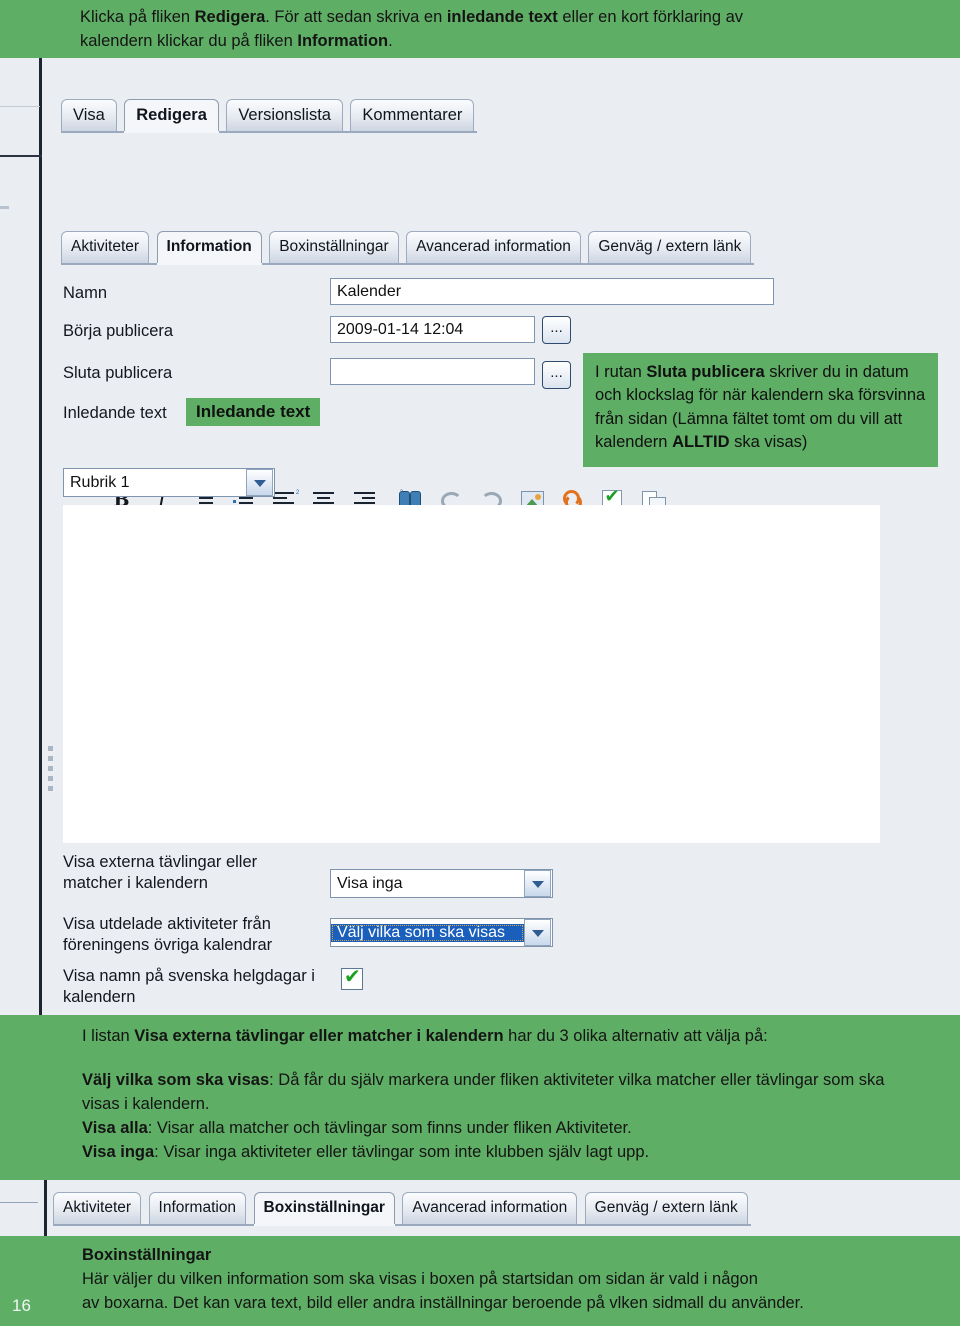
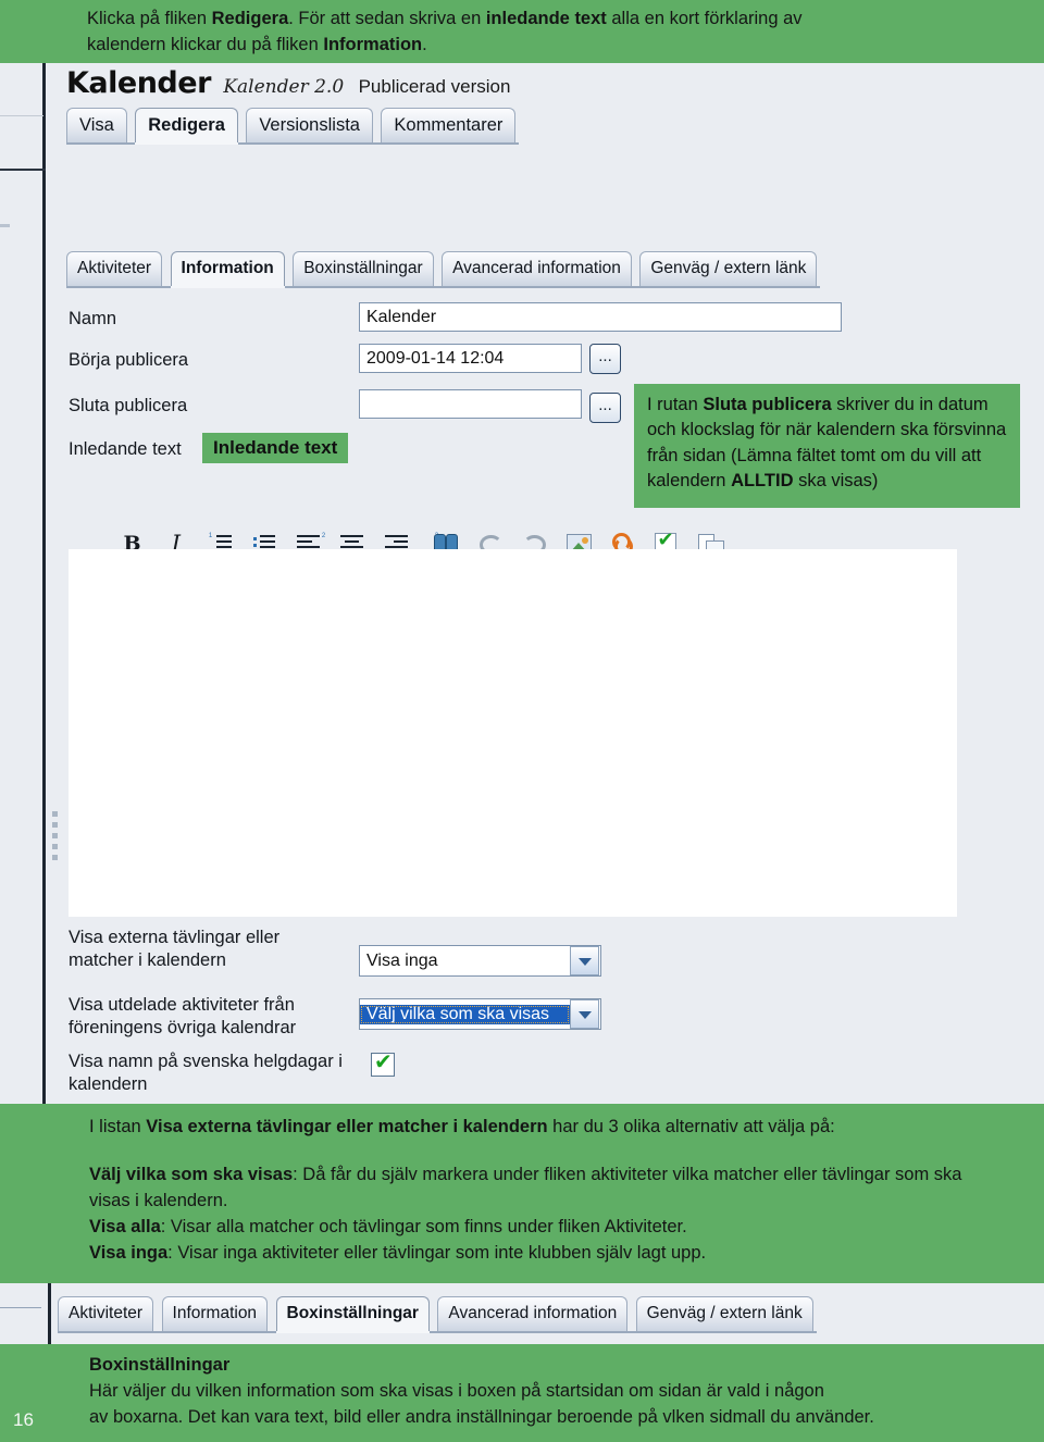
- Klicka på fliken Redigera. För att sedan skriva en inledande text eller en kort förklaring av
+ Klicka på fliken Redigera. För att sedan skriva en inledande text alla en kort förklaring av
  kalendern klickar du på fliken Information.
+ Kalender Kalender 2.0 Publicerad version
  Visa Redigera Versionslista Kommentarer
  Aktiviteter Information Boxinställningar Avancerad information Genväg / extern länk
  Namn
  Kalender
  Börja publicera
  2009-01-14 12:04
  ...
  Sluta publicera
  ...
  Inledande text
  B I
- Rubrik 1
  Visa externa tävlingar eller
  matcher i kalendern
  Visa inga
  Visa utdelade aktiviteter från
  föreningens övriga kalendrar
  Välj vilka som ska visas
  Visa namn på svenska helgdagar i
  kalendern
  Inledande text
  I rutan Sluta publicera skriver du in datum och klockslag för när kalendern ska försvinna från sidan (Lämna fältet tomt om du vill att kalendern ALLTID ska visas)
  I listan Visa externa tävlingar eller matcher i kalendern har du 3 olika alternativ att välja på:
  Välj vilka som ska visas: Då får du själv markera under fliken aktiviteter vilka matcher eller tävlingar som ska visas i kalendern.
  Visa alla: Visar alla matcher och tävlingar som finns under fliken Aktiviteter.
  Visa inga: Visar inga aktiviteter eller tävlingar som inte klubben själv lagt upp.
  Aktiviteter Information Boxinställningar Avancerad information Genväg / extern länk
  Boxinställningar
  Här väljer du vilken information som ska visas i boxen på startsidan om sidan är vald i någon
  av boxarna. Det kan vara text, bild eller andra inställningar beroende på vlken sidmall du använder.
  16
